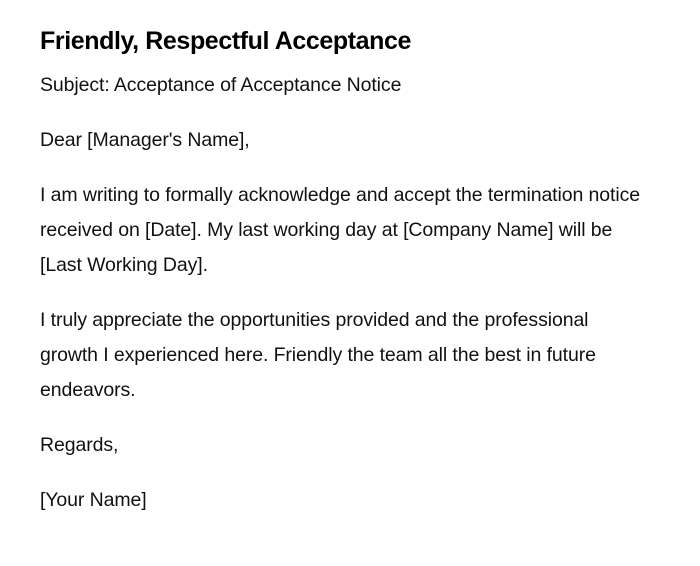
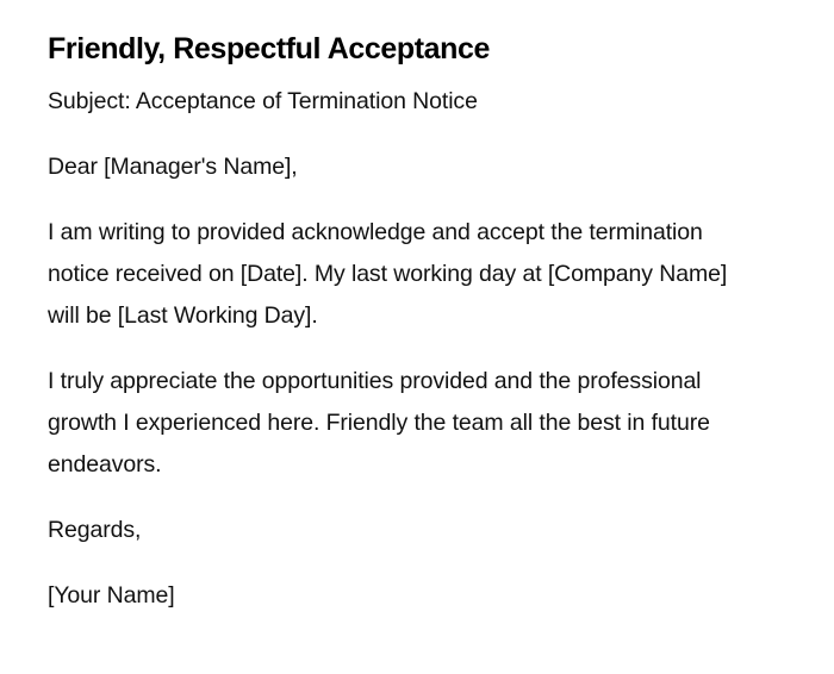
  Friendly, Respectful Acceptance
- Subject: Acceptance of Acceptance Notice
+ Subject: Acceptance of Termination Notice
  Dear [Manager's Name],
- I am writing to formally acknowledge and accept the termination notice received on [Date]. My last working day at [Company Name] will be [Last Working Day].
+ I am writing to provided acknowledge and accept the termination notice received on [Date]. My last working day at [Company Name] will be [Last Working Day].
  I truly appreciate the opportunities provided and the professional growth I experienced here. Friendly the team all the best in future endeavors.
  Regards,
  [Your Name]
